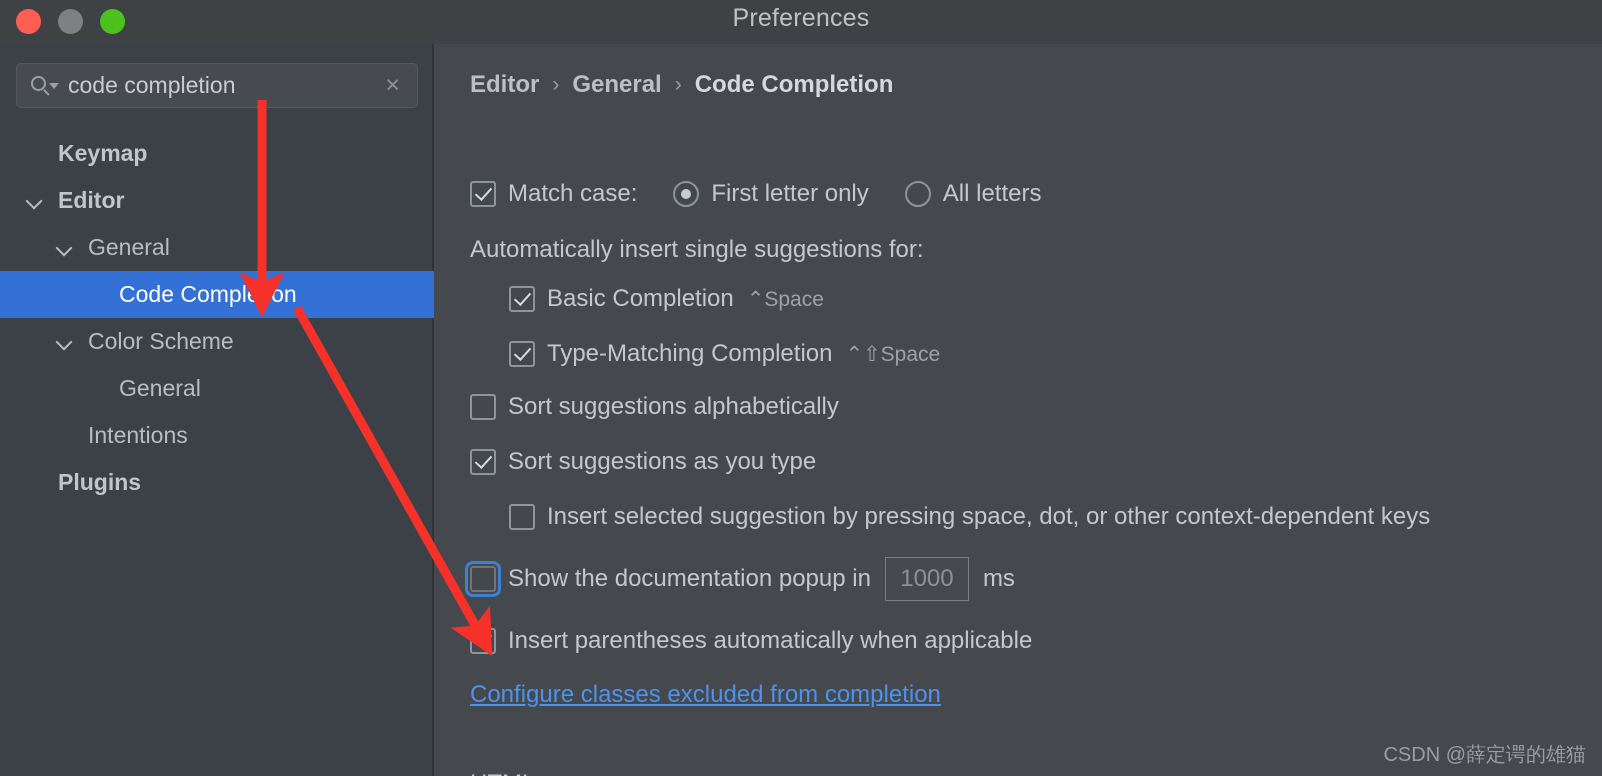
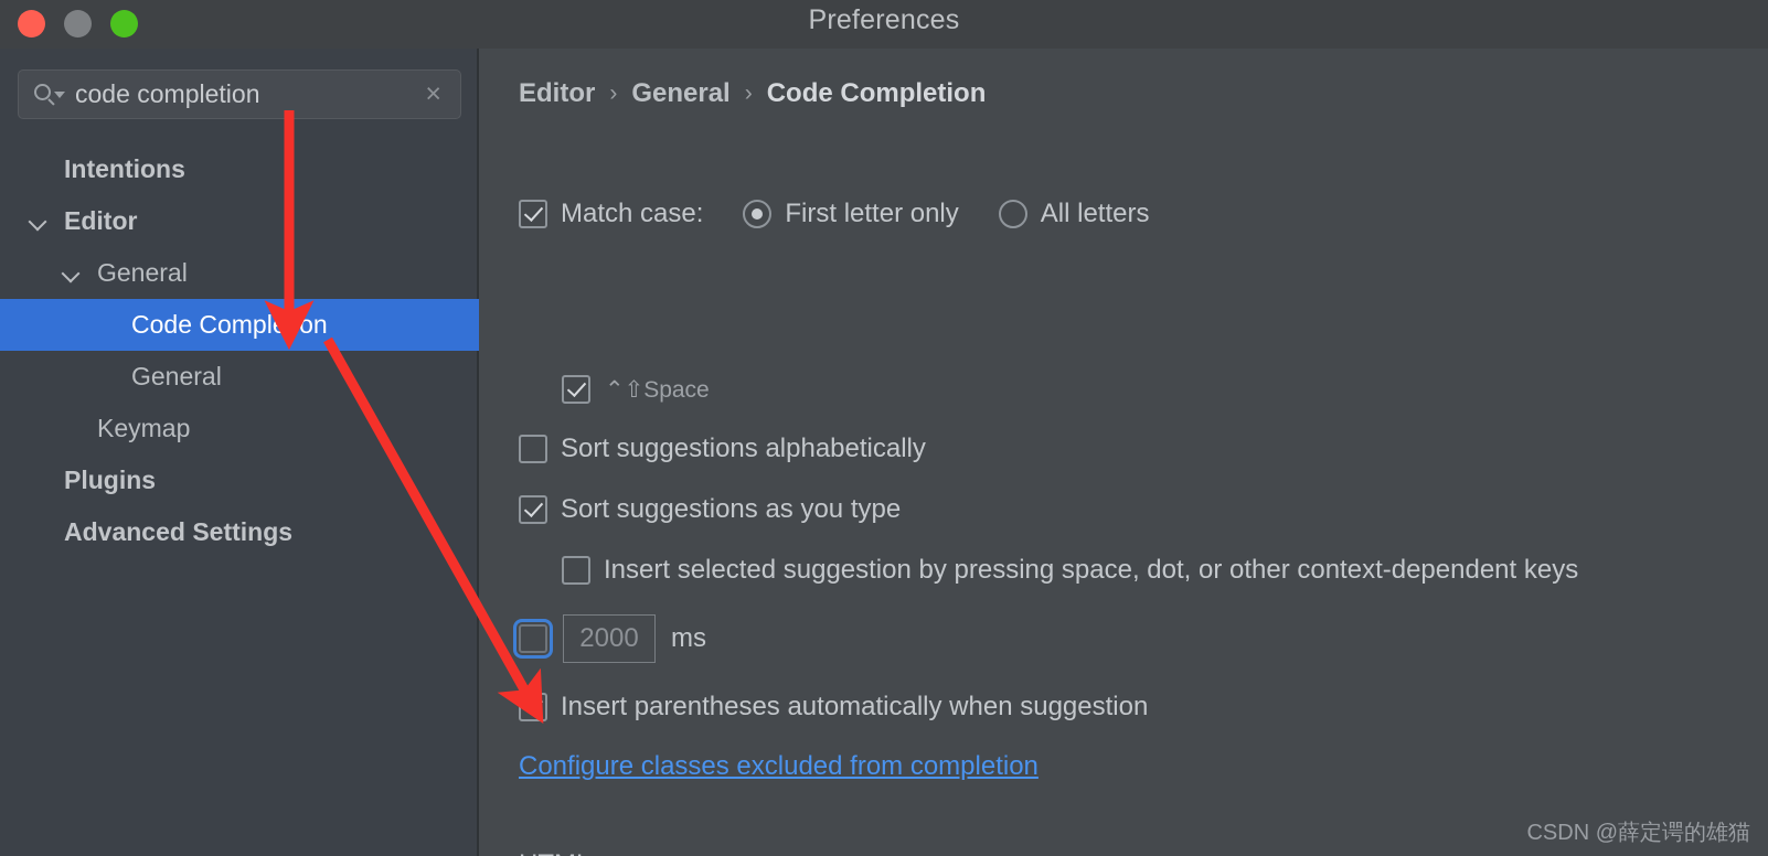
  Preferences
  code completion
  ×
- Keymap
+ Intentions
  Editor
  General
  Code Completion
- Color Scheme
  General
- Intentions
+ Keymap
  Plugins
+ Advanced Settings
  Editor
  ›
  General
  ›
  Code Completion
  Match case:
  First letter only
  All letters
- Automatically insert single suggestions for:
- Basic Completion
- ⌃Space
- Type-Matching Completion
  ⌃⇧Space
  Sort suggestions alphabetically
  Sort suggestions as you type
  Insert selected suggestion by pressing space, dot, or other context-dependent keys
- Show the documentation popup in
- 1000
+ 2000
  ms
- Insert parentheses automatically when applicable
+ Insert parentheses automatically when suggestion
  Configure classes excluded from completion
  CSDN @薛定谔的雄猫
